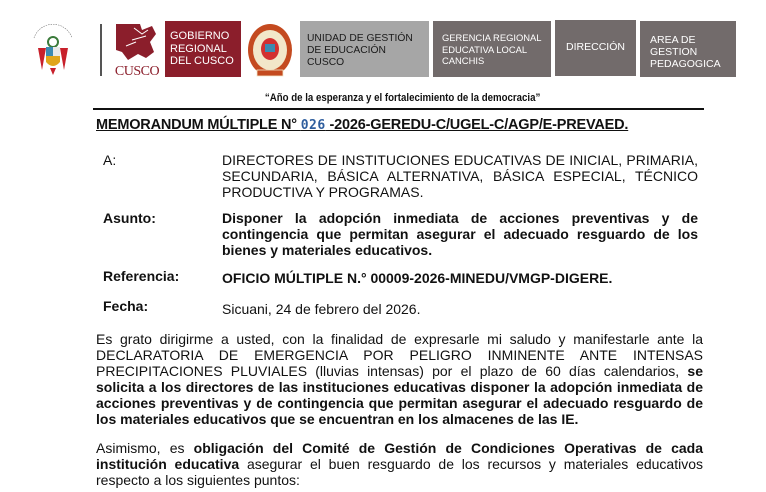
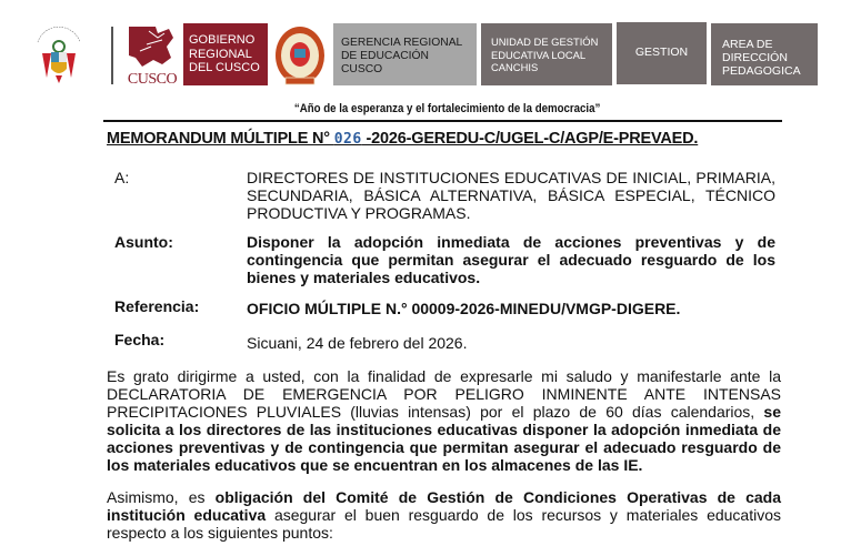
  CUSCO
  GOBIERNO
  REGIONAL
  DEL CUSCO
- UNIDAD DE GESTIÓN
+ GERENCIA REGIONAL
  DE EDUCACIÓN
  CUSCO
- GERENCIA REGIONAL
+ UNIDAD DE GESTIÓN
  EDUCATIVA LOCAL
  CANCHIS
- DIRECCIÓN
+ GESTION
  AREA DE
- GESTION
+ DIRECCIÓN
  PEDAGOGICA
  “Año de la esperanza y el fortalecimiento de la democracia”
  MEMORANDUM MÚLTIPLE N° 026 -2026-GEREDU-C/UGEL-C/AGP/E-PREVAED.
  A:
  DIRECTORES DE INSTITUCIONES EDUCATIVAS DE INICIAL, PRIMARIA, SECUNDARIA, BÁSICA ALTERNATIVA, BÁSICA ESPECIAL, TÉCNICO PRODUCTIVA Y PROGRAMAS.
  Asunto:
  Disponer la adopción inmediata de acciones preventivas y de contingencia que permitan asegurar el adecuado resguardo de los bienes y materiales educativos.
  Referencia:
  OFICIO MÚLTIPLE N.° 00009-2026-MINEDU/VMGP-DIGERE.
  Fecha:
  Sicuani, 24 de febrero del 2026.
  Es grato dirigirme a usted, con la finalidad de expresarle mi saludo y manifestarle ante la DECLARATORIA DE EMERGENCIA POR PELIGRO INMINENTE ANTE INTENSAS PRECIPITACIONES PLUVIALES (lluvias intensas) por el plazo de 60 días calendarios, se solicita a los directores de las instituciones educativas disponer la adopción inmediata de acciones preventivas y de contingencia que permitan asegurar el adecuado resguardo de los materiales educativos que se encuentran en los almacenes de las IE.
  Asimismo, es obligación del Comité de Gestión de Condiciones Operativas de cada institución educativa asegurar el buen resguardo de los recursos y materiales educativos respecto a los siguientes puntos:
